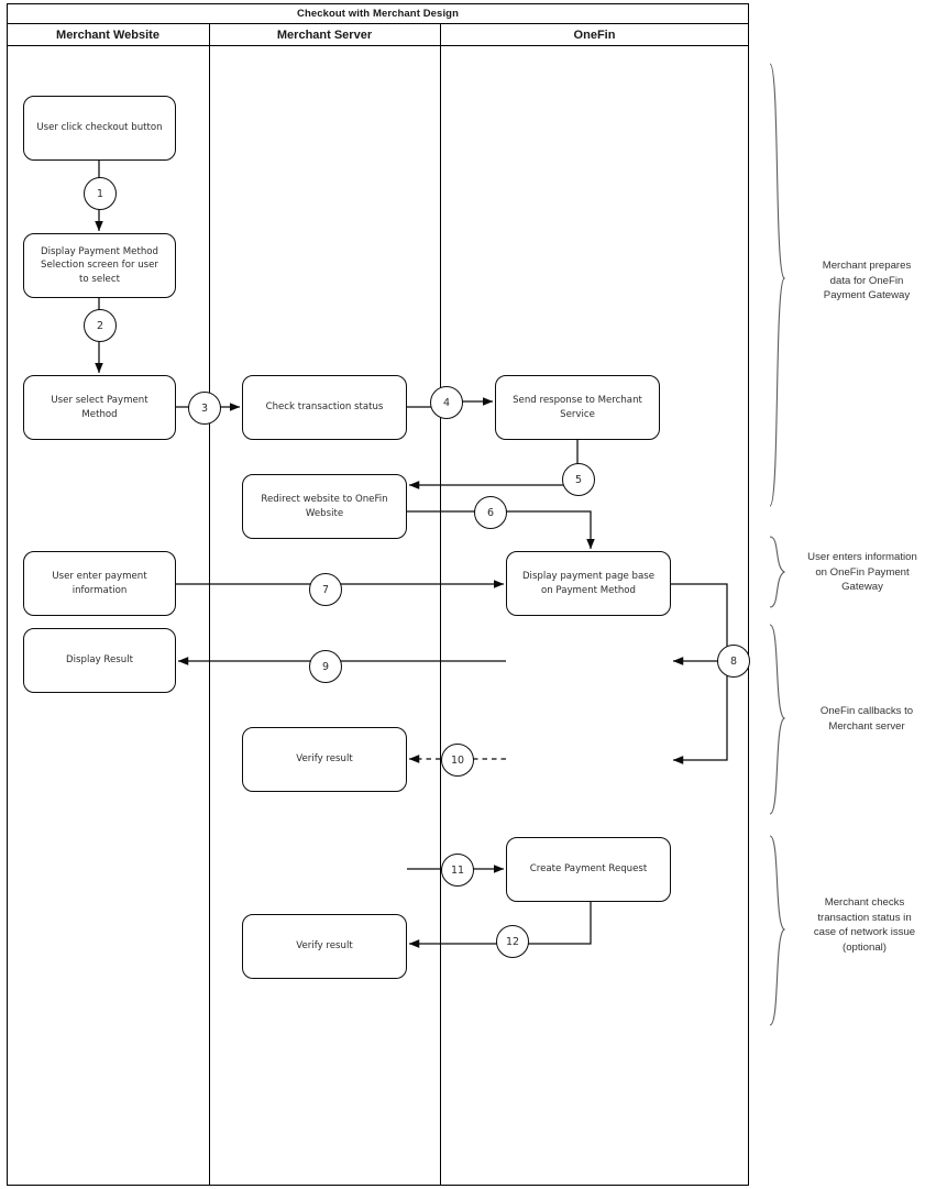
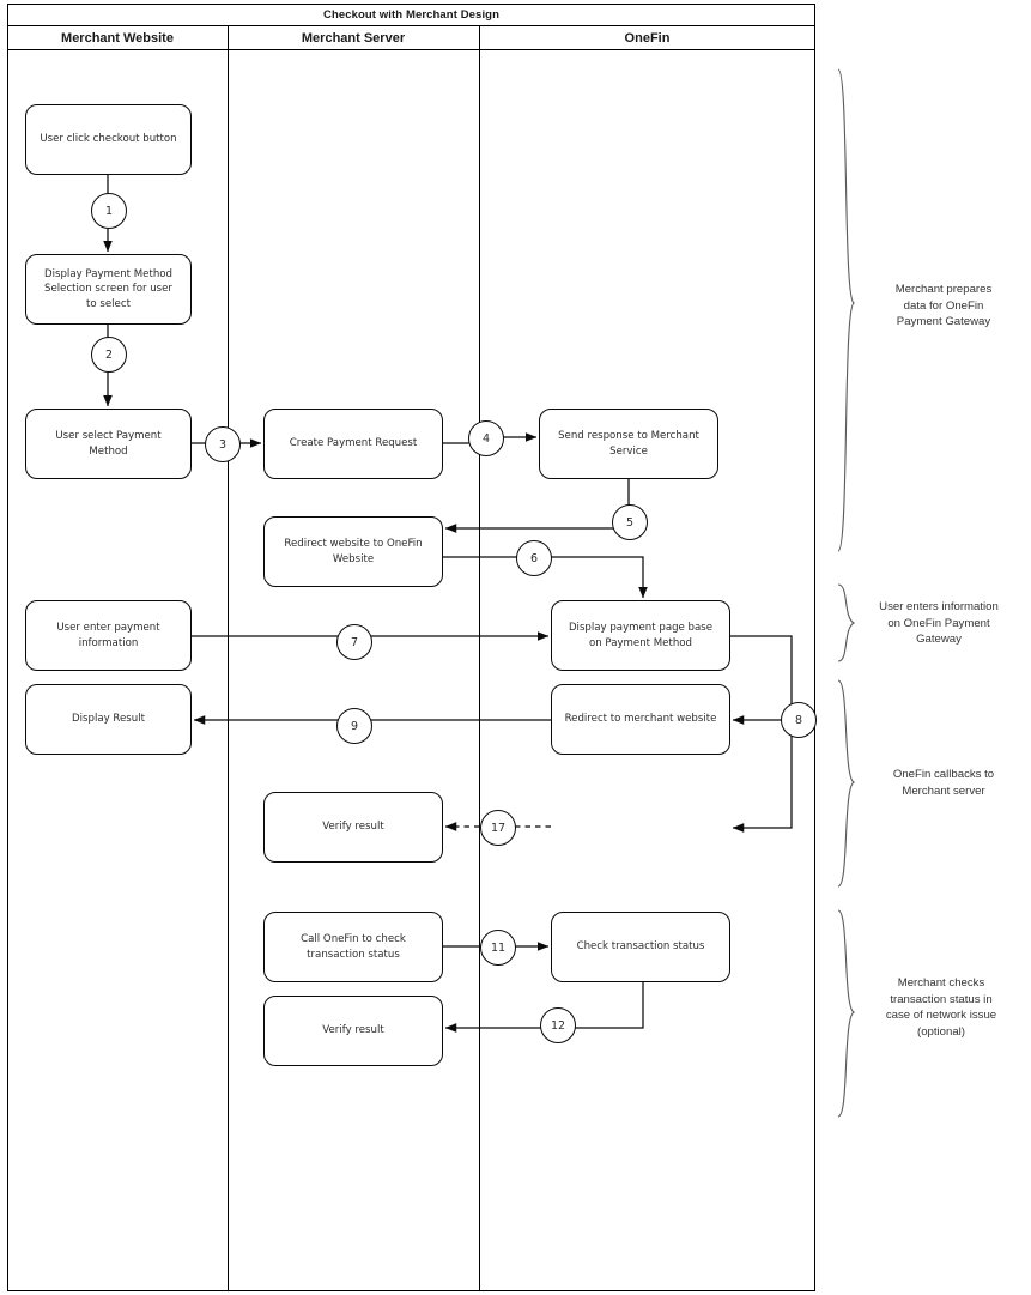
  Checkout with Merchant Design
  Merchant Website
  Merchant Server
  OneFin
  User click checkout button
  Display Payment Method
  Selection screen for user
  to select
  User select Payment
  Method
- Check transaction status
+ Create Payment Request
  Send response to Merchant
  Service
  Redirect website to OneFin
  Website
  User enter payment
  information
  Display payment page base
  on Payment Method
  Display Result
+ Redirect to merchant website
  Verify result
+ Call OneFin to check
+ transaction status
- Create Payment Request
+ Check transaction status
  Verify result
  1
  2
  3
  4
  5
  6
  7
  8
  9
- 10
+ 17
  11
  12
  Merchant prepares
  data for OneFin
  Payment Gateway
  User enters information
  on OneFin Payment
  Gateway
  OneFin callbacks to
  Merchant server
  Merchant checks
  transaction status in
  case of network issue
  (optional)
